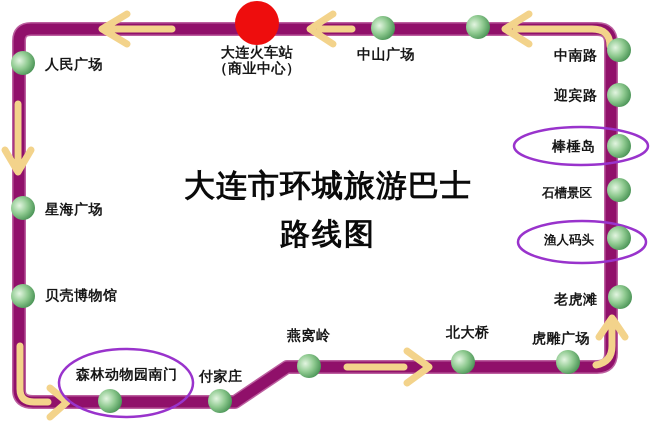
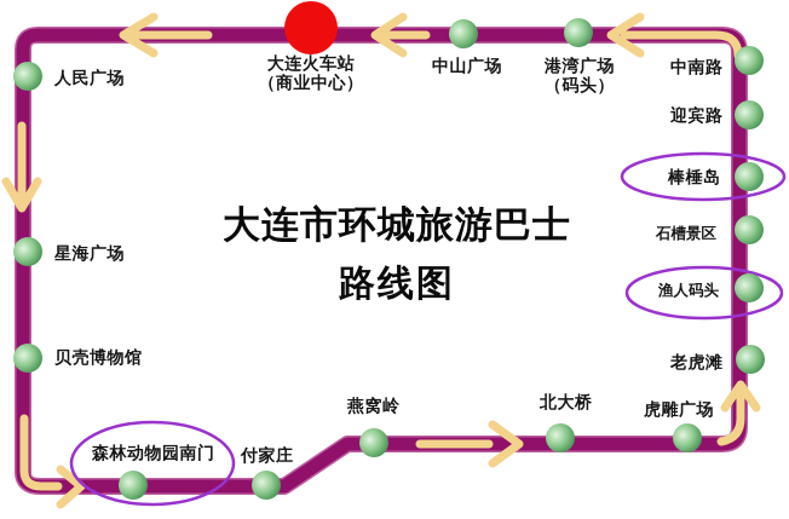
  大连市环城旅游巴士
  路线图
  大连火车站
  （商业中心）
  人民广场
  星海广场
  贝壳博物馆
  森林动物园南门
  付家庄
  燕窝岭
  北大桥
  虎雕广场
  老虎滩
  渔人码头
  石槽景区
  棒棰岛
  迎宾路
  中南路
+ 港湾广场
+ （码头）
  中山广场
